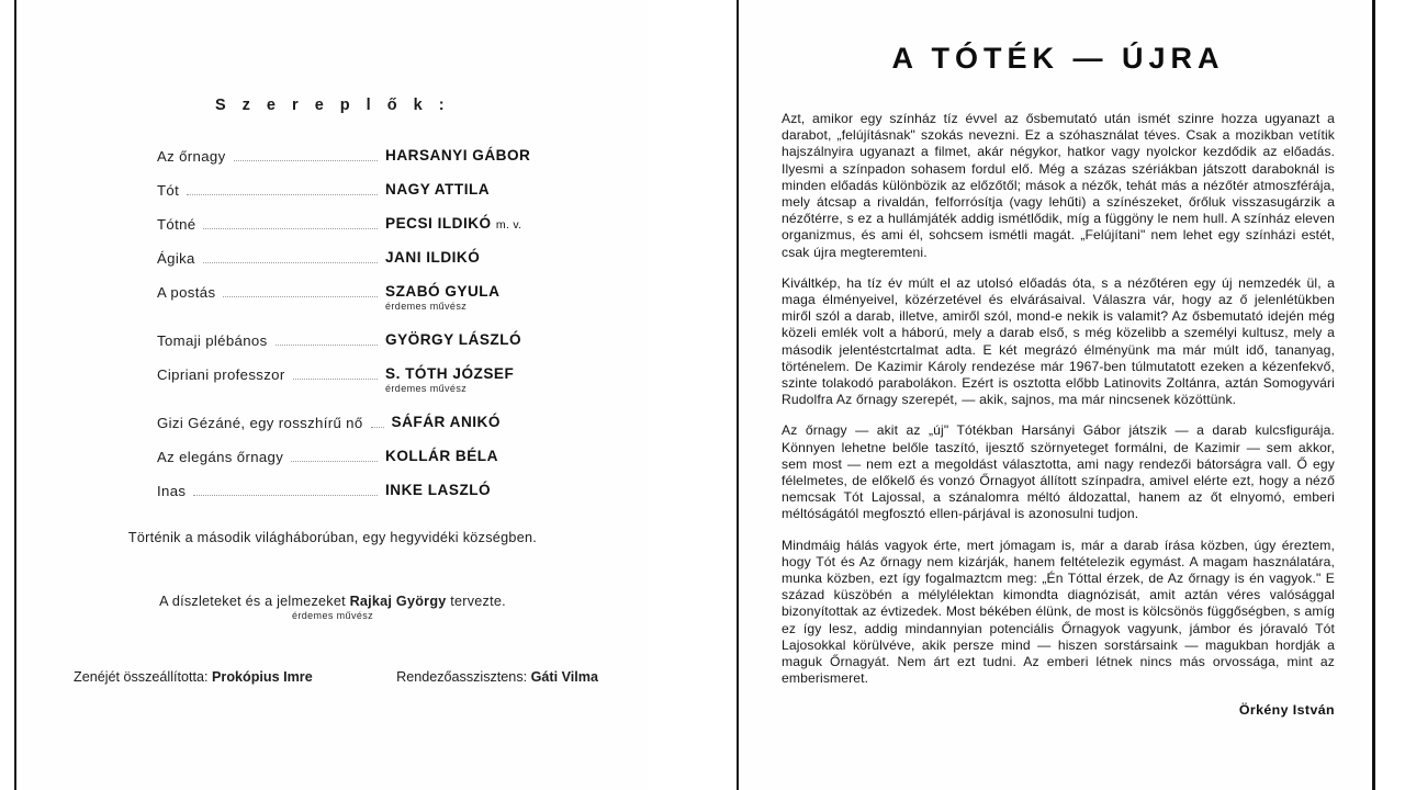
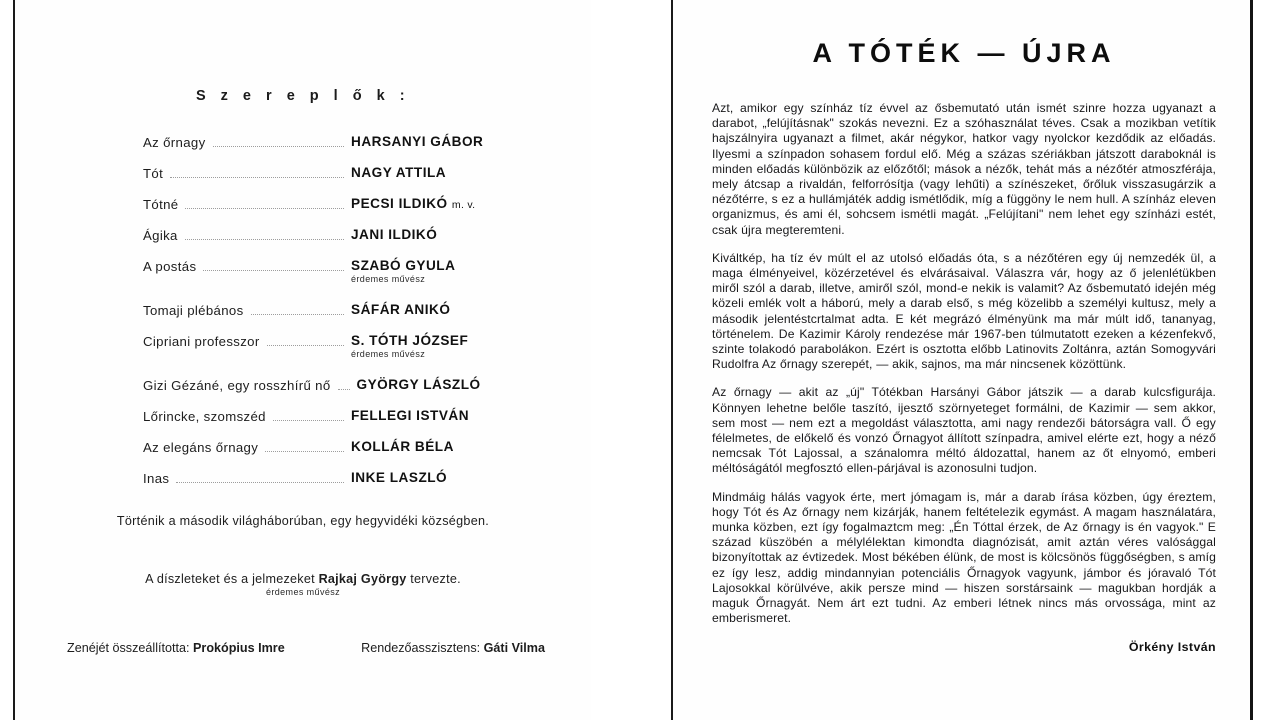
  S z e r e p l ő k :
  Az őrnagy
  HARSANYI GÁBOR
  Tót
  NAGY ATTILA
  Tótné
  PECSI ILDIKÓ m. v.
  Ágika
  JANI ILDIKÓ
  A postás
  SZABÓ GYULA
  érdemes művész
  Tomaji plébános
- GYÖRGY LÁSZLÓ
+ SÁFÁR ANIKÓ
  Cipriani professzor
  S. TÓTH JÓZSEF
  érdemes művész
  Gizi Gézáné, egy rosszhírű nő
- SÁFÁR ANIKÓ
+ GYÖRGY LÁSZLÓ
+ Lőrincke, szomszéd
+ FELLEGI ISTVÁN
  Az elegáns őrnagy
  KOLLÁR BÉLA
  Inas
  INKE LASZLÓ
  Történik a második világháborúban, egy hegyvidéki községben.
  A díszleteket és a jelmezeket Rajkaj György tervezte.
  érdemes művész
  Zenéjét összeállította: Prokópius Imre
  Rendezőasszisztens: Gáti Vilma
  A TÓTÉK — ÚJRA
  Azt, amikor egy színház tíz évvel az ősbemutató után ismét szinre hozza ugyanazt a darabot, „felújításnak" szokás nevezni. Ez a szóhasználat téves. Csak a mozikban vetítik hajszálnyira ugyanazt a filmet, akár négykor, hatkor vagy nyolckor kezdődik az előadás. Ilyesmi a színpadon sohasem fordul elő. Még a százas szériákban játszott daraboknál is minden előadás különbözik az előzőtől; mások a nézők, tehát más a nézőtér atmoszférája, mely átcsap a rivaldán, felforrósítja (vagy lehűti) a színészeket, őrőluk visszasugárzik a nézőtérre, s ez a hullámjáték addig ismétlődik, míg a függöny le nem hull. A színház eleven organizmus, és ami él, sohcsem ismétli magát. „Felújítani" nem lehet egy színházi estét, csak újra megteremteni.
  Kiváltkép, ha tíz év múlt el az utolsó előadás óta, s a nézőtéren egy új nemzedék ül, a maga élményeivel, közérzetével és elvárásaival. Válaszra vár, hogy az ő jelenlétükben miről szól a darab, illetve, amiről szól, mond-e nekik is valamit? Az ősbemutató idején még közeli emlék volt a háború, mely a darab első, s még közelibb a személyi kultusz, mely a második jelentéstcrtalmat adta. E két megrázó élményünk ma már múlt idő, tananyag, történelem. De Kazimir Károly rendezése már 1967-ben túlmutatott ezeken a kézenfekvő, szinte tolakodó parabolákon. Ezért is osztotta előbb Latinovits Zoltánra, aztán Somogyvári Rudolfra Az őrnagy szerepét, — akik, sajnos, ma már nincsenek közöttünk.
  Az őrnagy — akit az „új" Tótékban Harsányi Gábor játszik — a darab kulcsfigurája. Könnyen lehetne belőle taszító, ijesztő szörnyeteget formálni, de Kazimir — sem akkor, sem most — nem ezt a megoldást választotta, ami nagy rendezői bátorságra vall. Ő egy félelmetes, de előkelő és vonzó Őrnagyot állított színpadra, amivel elérte ezt, hogy a néző nemcsak Tót Lajossal, a szánalomra méltó áldozattal, hanem az őt elnyomó, emberi méltóságától megfosztó ellen-párjával is azonosulni tudjon.
  Mindmáig hálás vagyok érte, mert jómagam is, már a darab írása közben, úgy éreztem, hogy Tót és Az őrnagy nem kizárják, hanem feltételezik egymást. A magam használatára, munka közben, ezt így fogalmaztcm meg: „Én Tóttal érzek, de Az őrnagy is én vagyok." E század küszöbén a mélylélektan kimondta diagnózisát, amit aztán véres valósággal bizonyítottak az évtizedek. Most békében élünk, de most is kölcsönös függőségben, s amíg ez így lesz, addig mindannyian potenciális Őrnagyok vagyunk, jámbor és jóravaló Tót Lajosokkal körülvéve, akik persze mind — hiszen sorstársaink — magukban hordják a maguk Őrnagyát. Nem árt ezt tudni. Az emberi létnek nincs más orvossága, mint az emberismeret.
  Örkény István
